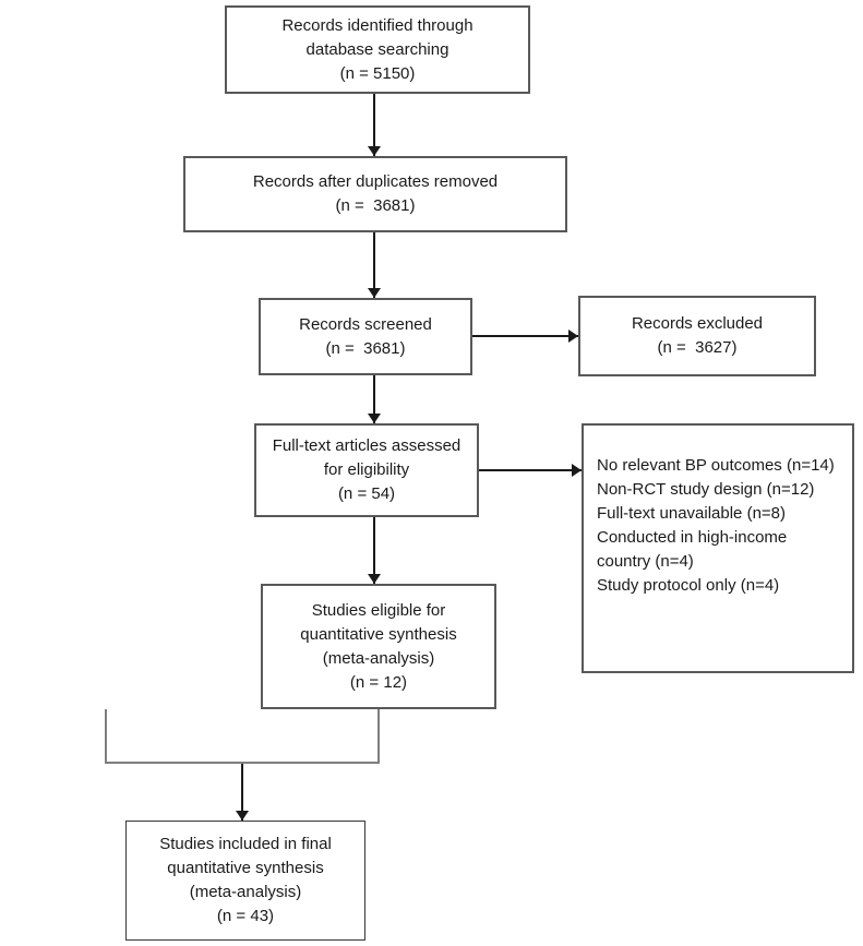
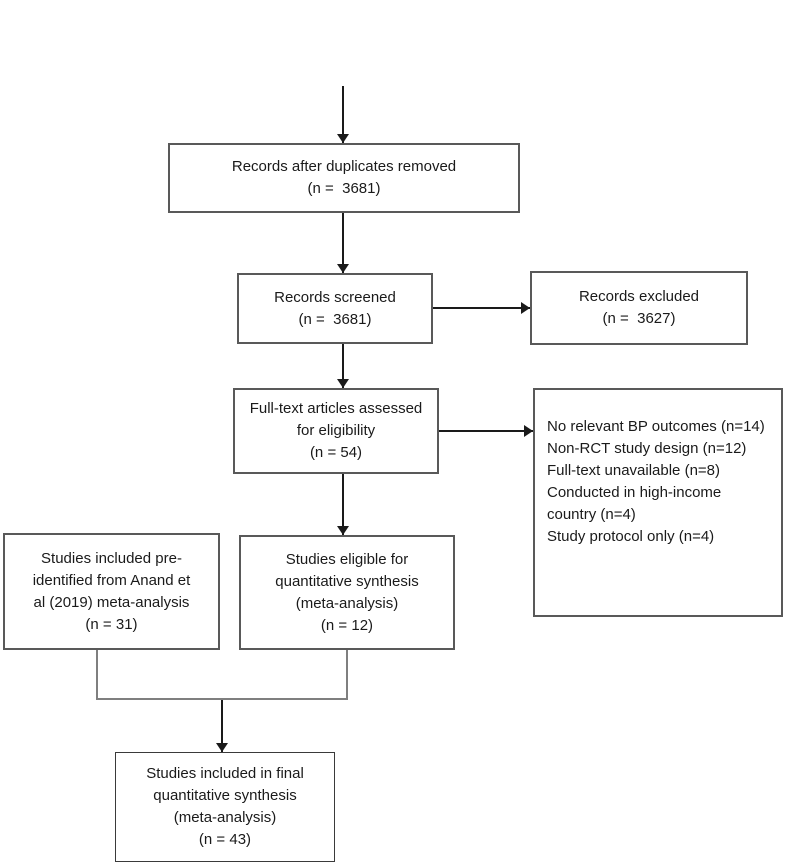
- Records identified through
- database searching
- (n = 5150)
  Records after duplicates removed
  (n = 3681)
  Records screened
  (n = 3681)
  Records excluded
  (n = 3627)
  Full-text articles assessed
  for eligibility
  (n = 54)
  No relevant BP outcomes (n=14)
  Non-RCT study design (n=12)
  Full-text unavailable (n=8)
  Conducted in high-income
  country (n=4)
  Study protocol only (n=4)
+ Studies included pre-
+ identified from Anand et
+ al (2019) meta-analysis
+ (n = 31)
  Studies eligible for
  quantitative synthesis
  (meta-analysis)
  (n = 12)
  Studies included in final
  quantitative synthesis
  (meta-analysis)
  (n = 43)
